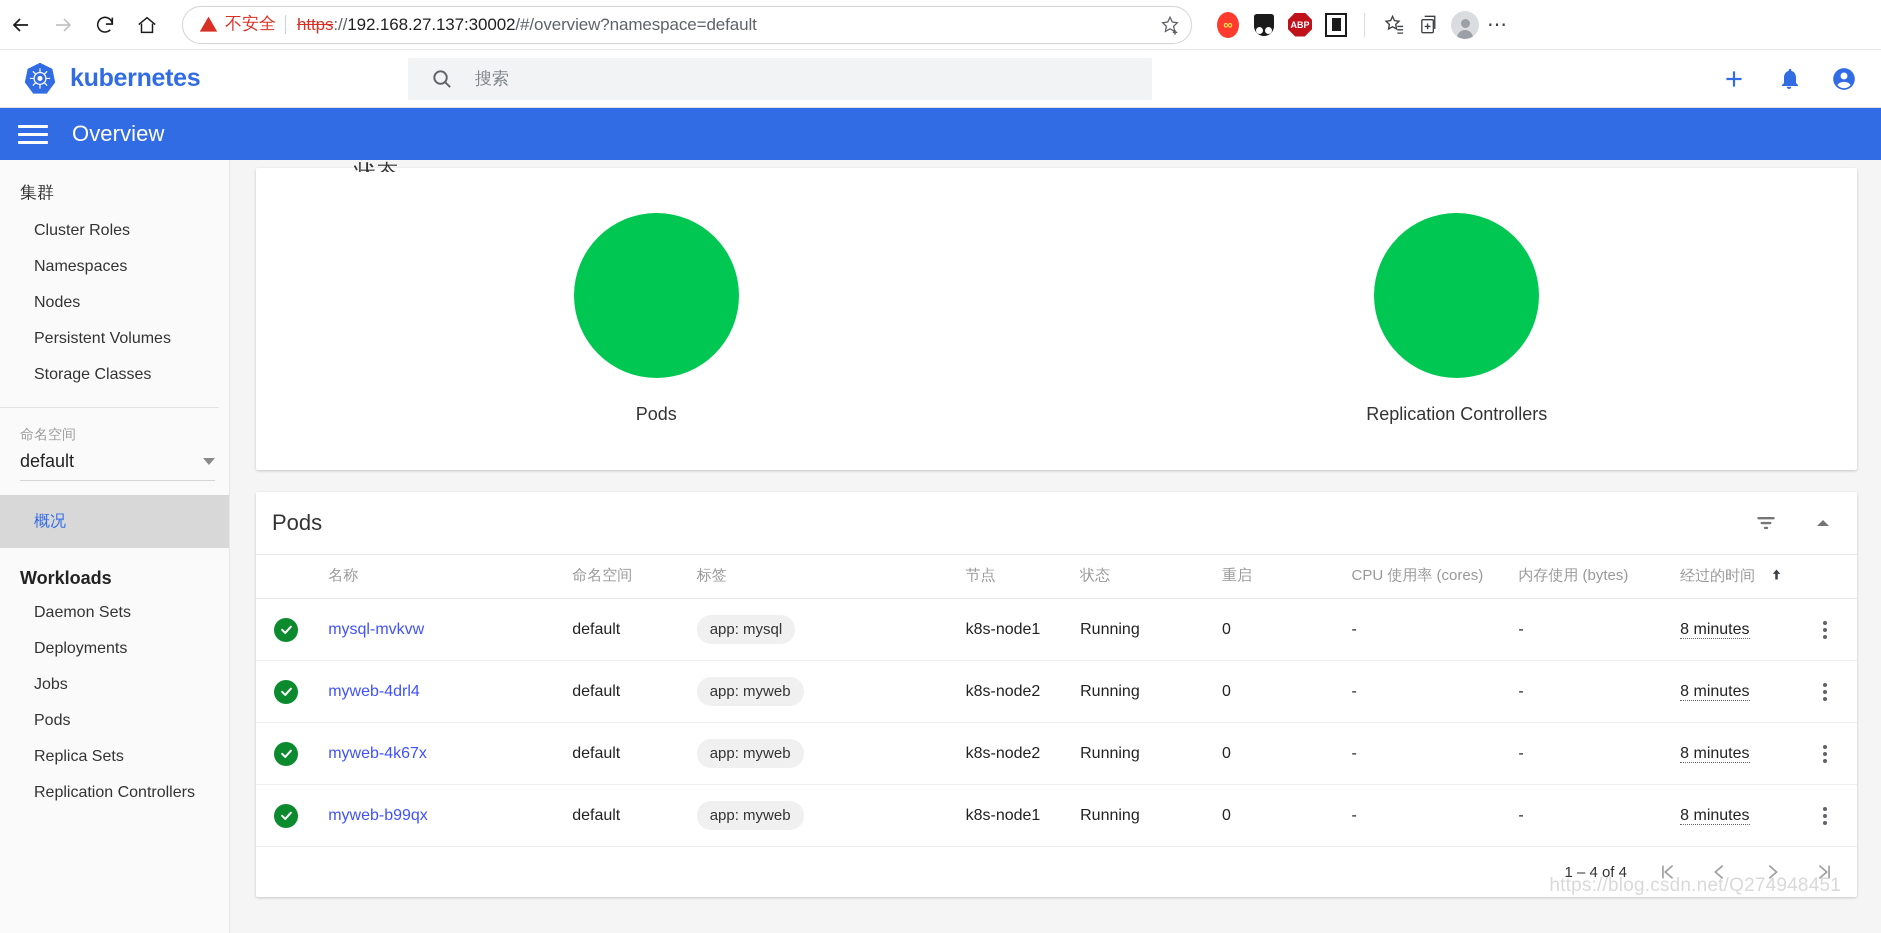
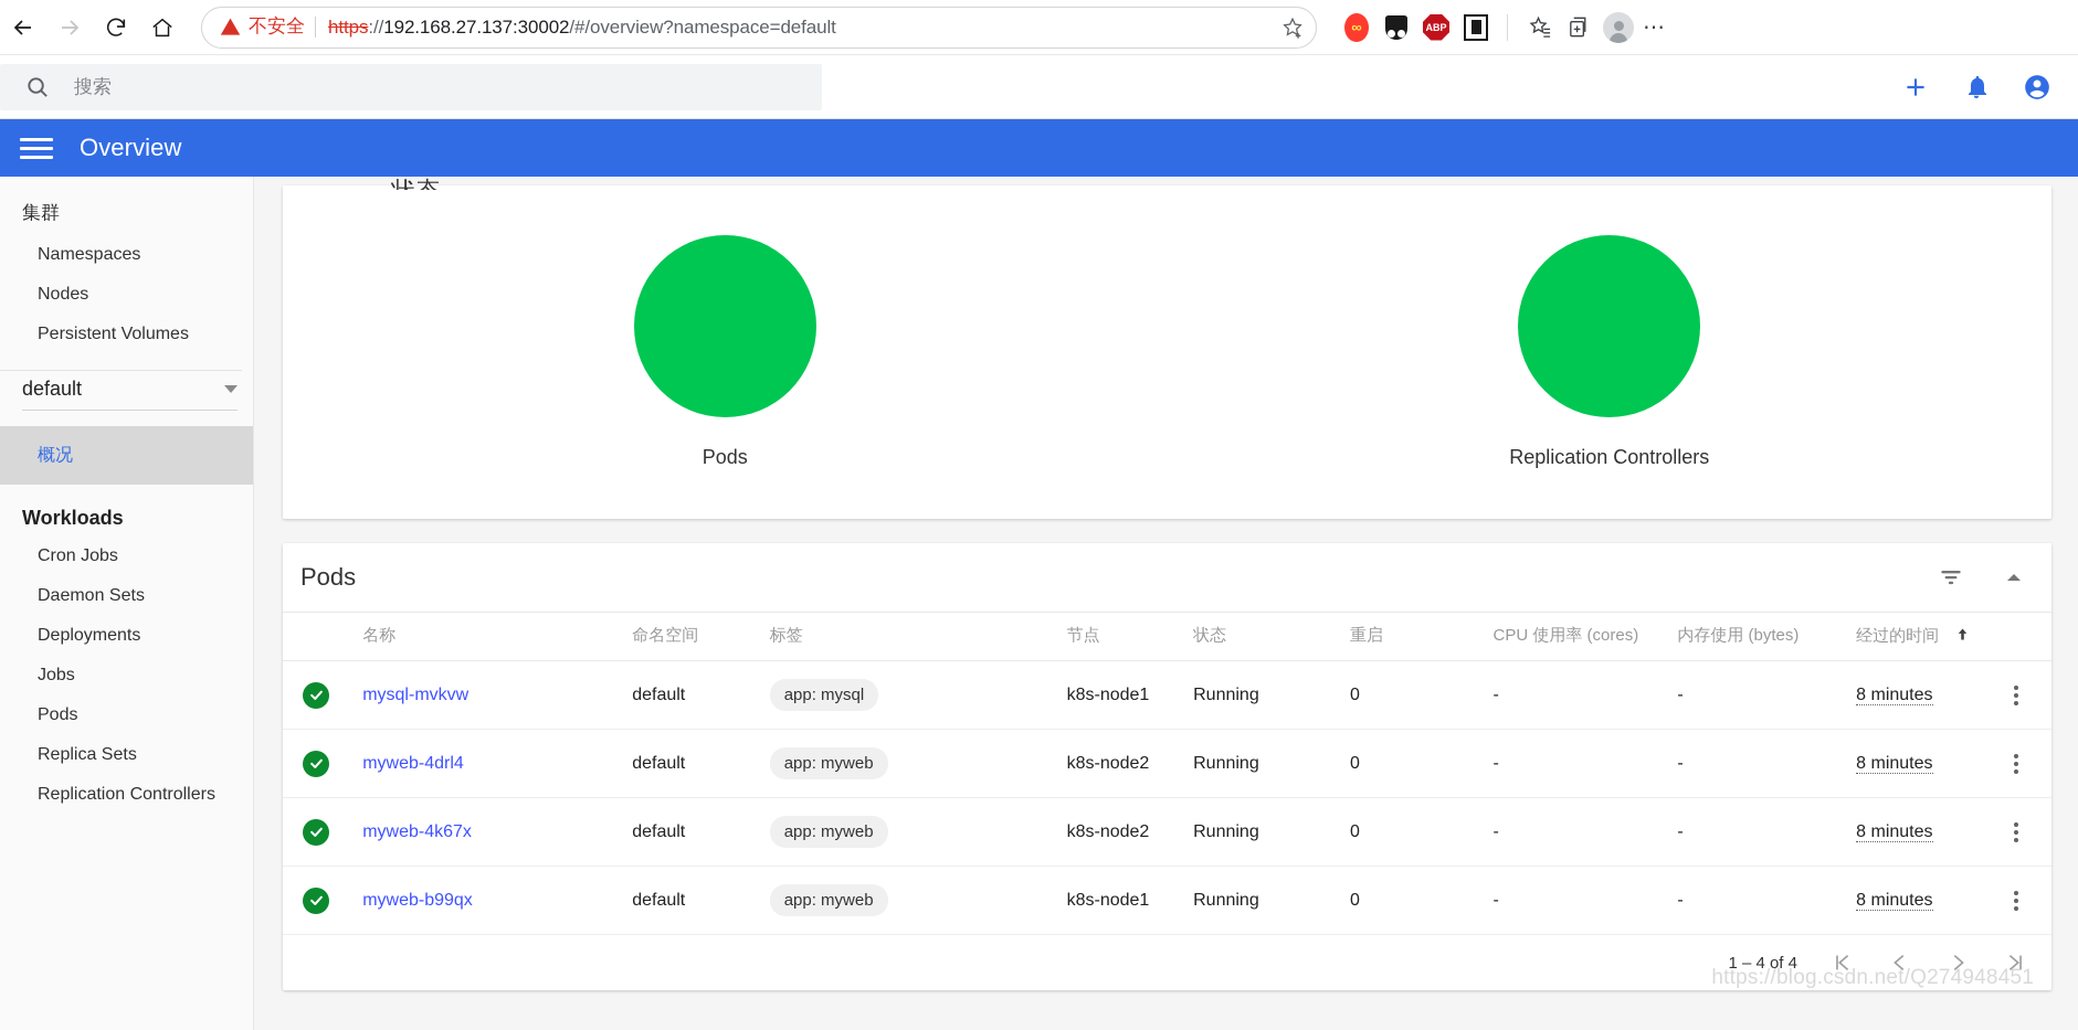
  不安全
  https://192.168.27.137:30002/#/overview?namespace=default
  ∞
  ABP
  ⋯
- kubernetes
  搜索
  Overview
  集群
- Cluster Roles
  Namespaces
  Nodes
  Persistent Volumes
- Storage Classes
- 命名空间
  default
  概况
  Workloads
+ Cron Jobs
  Daemon Sets
  Deployments
  Jobs
  Pods
  Replica Sets
  Replication Controllers
  Pods
  Replication Controllers
  Pods
  	名称	命名空间	标签	节点	状态	重启	CPU 使用率 (cores)	内存使用 (bytes)	经过的时间
  	mysql-mvkvw	default	app: mysql	k8s-node1	Running	0	-	-	8 minutes
  	myweb-4drl4	default	app: myweb	k8s-node2	Running	0	-	-	8 minutes
  	myweb-4k67x	default	app: myweb	k8s-node2	Running	0	-	-	8 minutes
  	myweb-b99qx	default	app: myweb	k8s-node1	Running	0	-	-	8 minutes
  1 – 4 of 4
  https://blog.csdn.net/Q274948451
